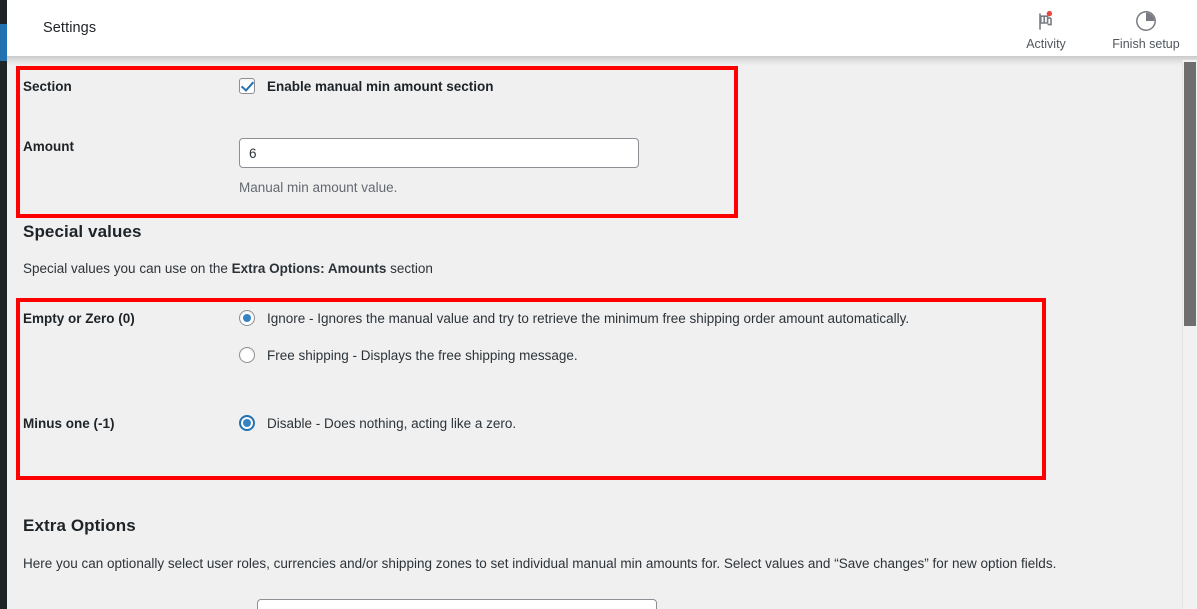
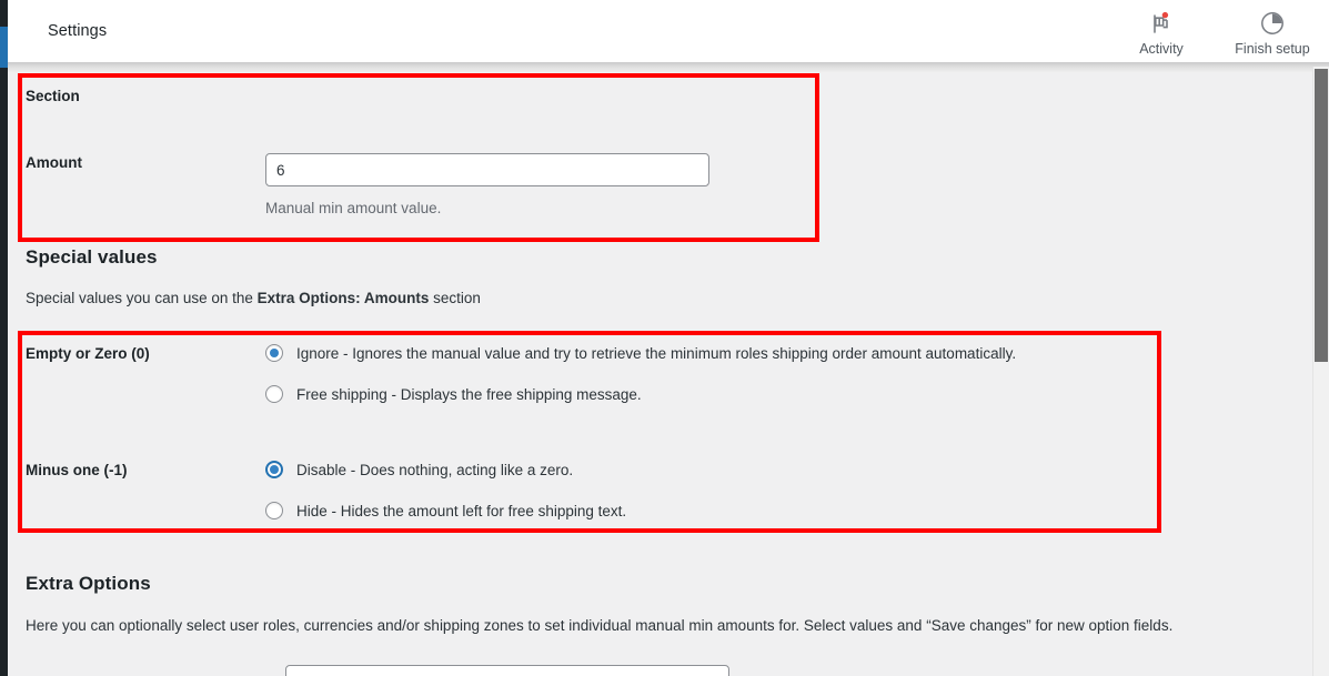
  Settings
  Activity
  Finish setup
  Section
- Enable manual min amount section
  Amount
  6
  Manual min amount value.
  Special values
  Special values you can use on the Extra Options: Amounts section
  Empty or Zero (0)
- Ignore - Ignores the manual value and try to retrieve the minimum free shipping order amount automatically.
+ Ignore - Ignores the manual value and try to retrieve the minimum roles shipping order amount automatically.
  Free shipping - Displays the free shipping message.
  Minus one (-1)
  Disable - Does nothing, acting like a zero.
+ Hide - Hides the amount left for free shipping text.
  Extra Options
  Here you can optionally select user roles, currencies and/or shipping zones to set individual manual min amounts for. Select values and “Save changes” for new option fields.
